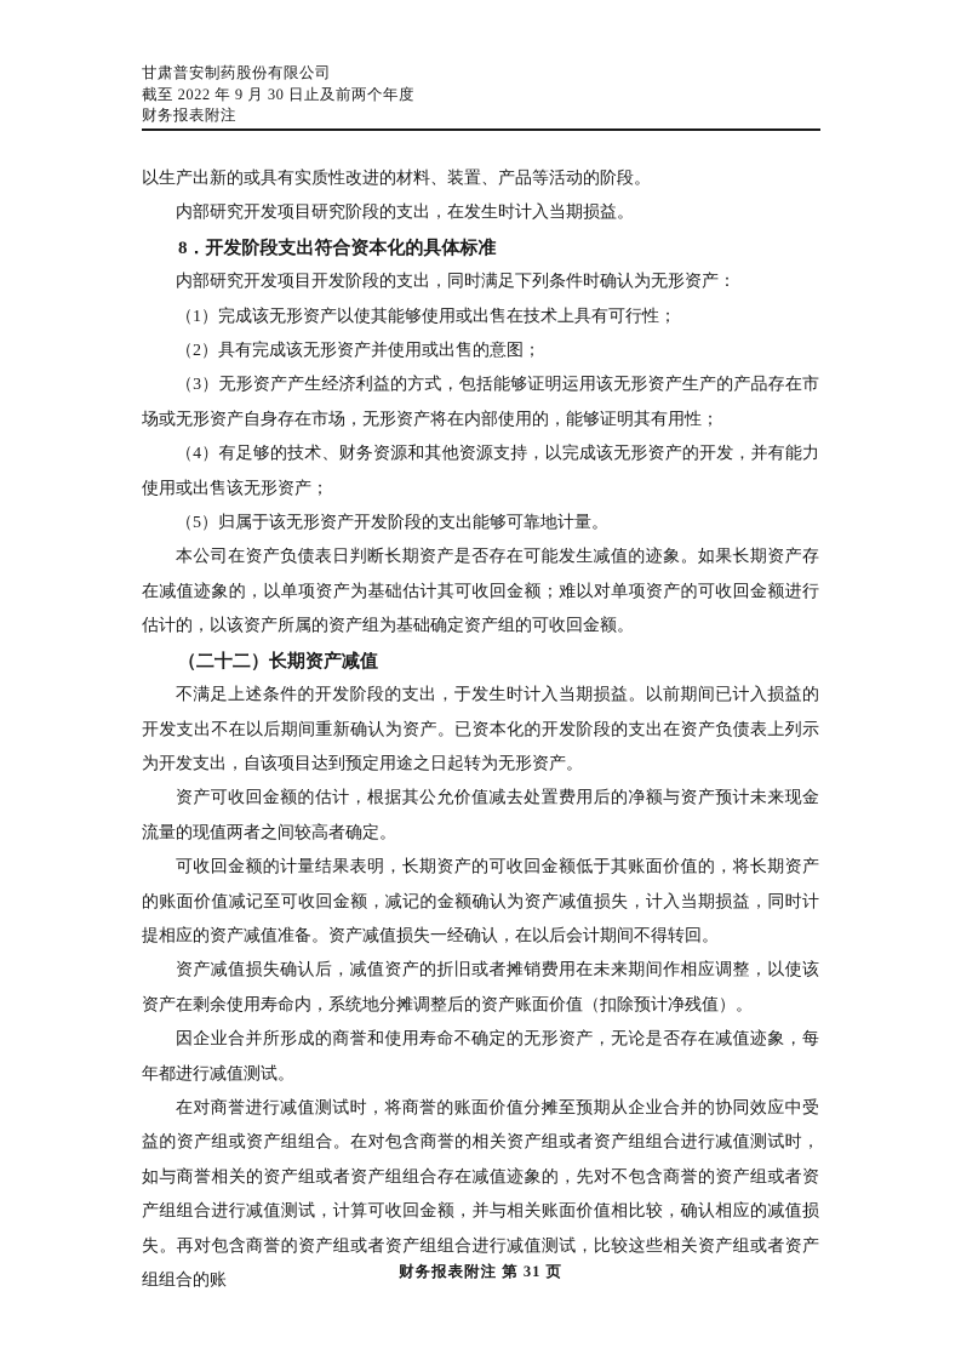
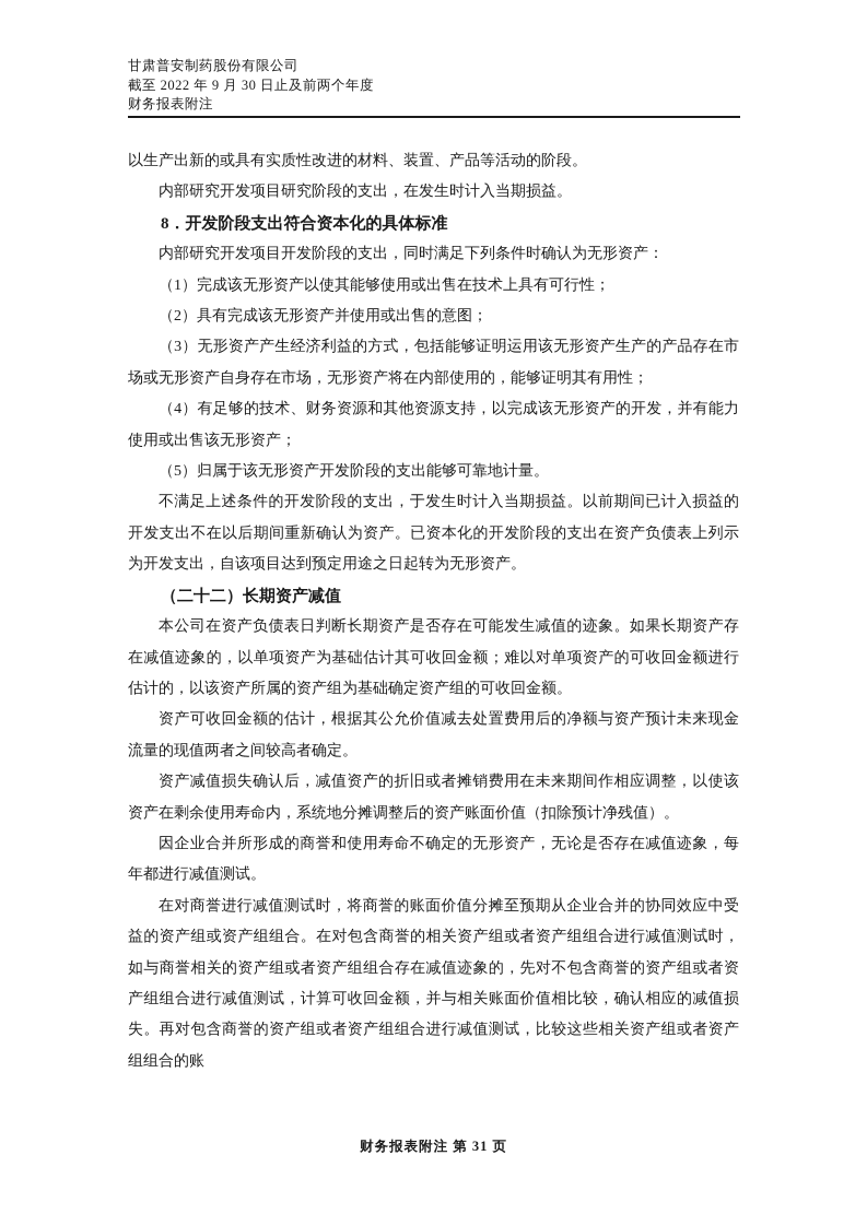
  甘肃普安制药股份有限公司
  截至 2022 年 9 月 30 日止及前两个年度
  财务报表附注
  以生产出新的或具有实质性改进的材料、装置、产品等活动的阶段。
  内部研究开发项目研究阶段的支出，在发生时计入当期损益。
  8．开发阶段支出符合资本化的具体标准
  内部研究开发项目开发阶段的支出，同时满足下列条件时确认为无形资产：
  （1）完成该无形资产以使其能够使用或出售在技术上具有可行性；
  （2）具有完成该无形资产并使用或出售的意图；
  （3）无形资产产生经济利益的方式，包括能够证明运用该无形资产生产的产品存在市场或无形资产自身存在市场，无形资产将在内部使用的，能够证明其有用性；
  （4）有足够的技术、财务资源和其他资源支持，以完成该无形资产的开发，并有能力使用或出售该无形资产；
  （5）归属于该无形资产开发阶段的支出能够可靠地计量。
- 本公司在资产负债表日判断长期资产是否存在可能发生减值的迹象。如果长期资产存在减值迹象的，以单项资产为基础估计其可收回金额；难以对单项资产的可收回金额进行估计的，以该资产所属的资产组为基础确定资产组的可收回金额。
+ 不满足上述条件的开发阶段的支出，于发生时计入当期损益。以前期间已计入损益的开发支出不在以后期间重新确认为资产。已资本化的开发阶段的支出在资产负债表上列示为开发支出，自该项目达到预定用途之日起转为无形资产。
  （二十二）长期资产减值
- 不满足上述条件的开发阶段的支出，于发生时计入当期损益。以前期间已计入损益的开发支出不在以后期间重新确认为资产。已资本化的开发阶段的支出在资产负债表上列示为开发支出，自该项目达到预定用途之日起转为无形资产。
+ 本公司在资产负债表日判断长期资产是否存在可能发生减值的迹象。如果长期资产存在减值迹象的，以单项资产为基础估计其可收回金额；难以对单项资产的可收回金额进行估计的，以该资产所属的资产组为基础确定资产组的可收回金额。
  资产可收回金额的估计，根据其公允价值减去处置费用后的净额与资产预计未来现金流量的现值两者之间较高者确定。
- 可收回金额的计量结果表明，长期资产的可收回金额低于其账面价值的，将长期资产的账面价值减记至可收回金额，减记的金额确认为资产减值损失，计入当期损益，同时计提相应的资产减值准备。资产减值损失一经确认，在以后会计期间不得转回。
  资产减值损失确认后，减值资产的折旧或者摊销费用在未来期间作相应调整，以使该资产在剩余使用寿命内，系统地分摊调整后的资产账面价值（扣除预计净残值）。
  因企业合并所形成的商誉和使用寿命不确定的无形资产，无论是否存在减值迹象，每年都进行减值测试。
  在对商誉进行减值测试时，将商誉的账面价值分摊至预期从企业合并的协同效应中受益的资产组或资产组组合。在对包含商誉的相关资产组或者资产组组合进行减值测试时，如与商誉相关的资产组或者资产组组合存在减值迹象的，先对不包含商誉的资产组或者资产组组合进行减值测试，计算可收回金额，并与相关账面价值相比较，确认相应的减值损失。再对包含商誉的资产组或者资产组组合进行减值测试，比较这些相关资产组或者资产组组合的账
  财务报表附注 第 31 页
